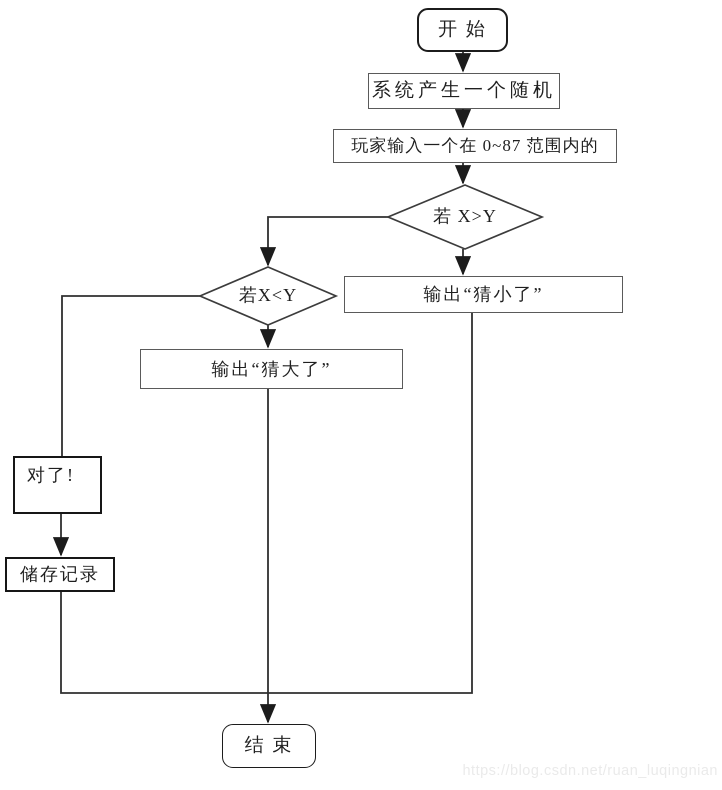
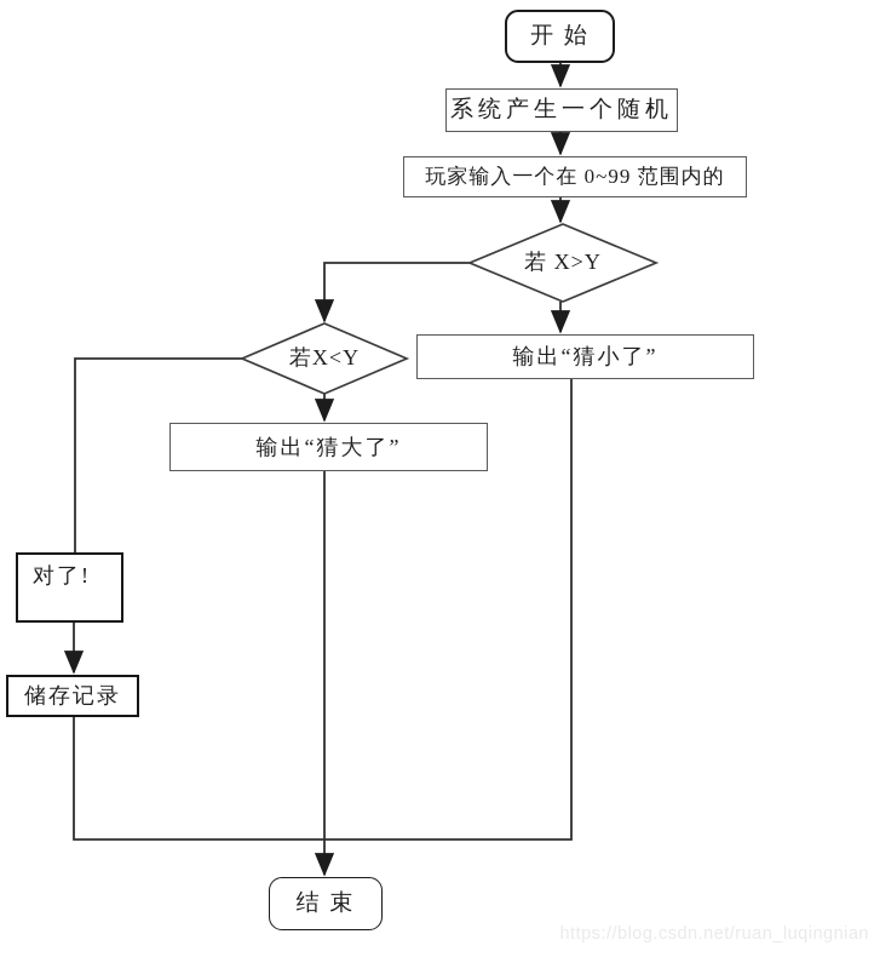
  开 始
  系统产生一个随机
- 玩家输入一个在 0~87 范围内的
+ 玩家输入一个在 0~99 范围内的
  若 X>Y
  若X<Y
  输出“猜小了”
  输出“猜大了”
  对了!
  储存记录
  结 束
